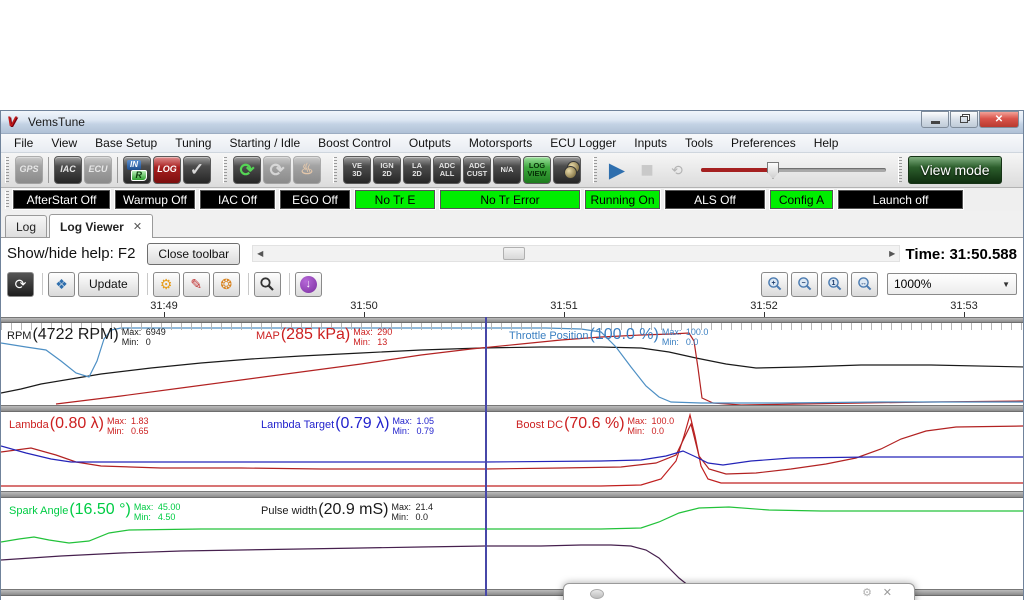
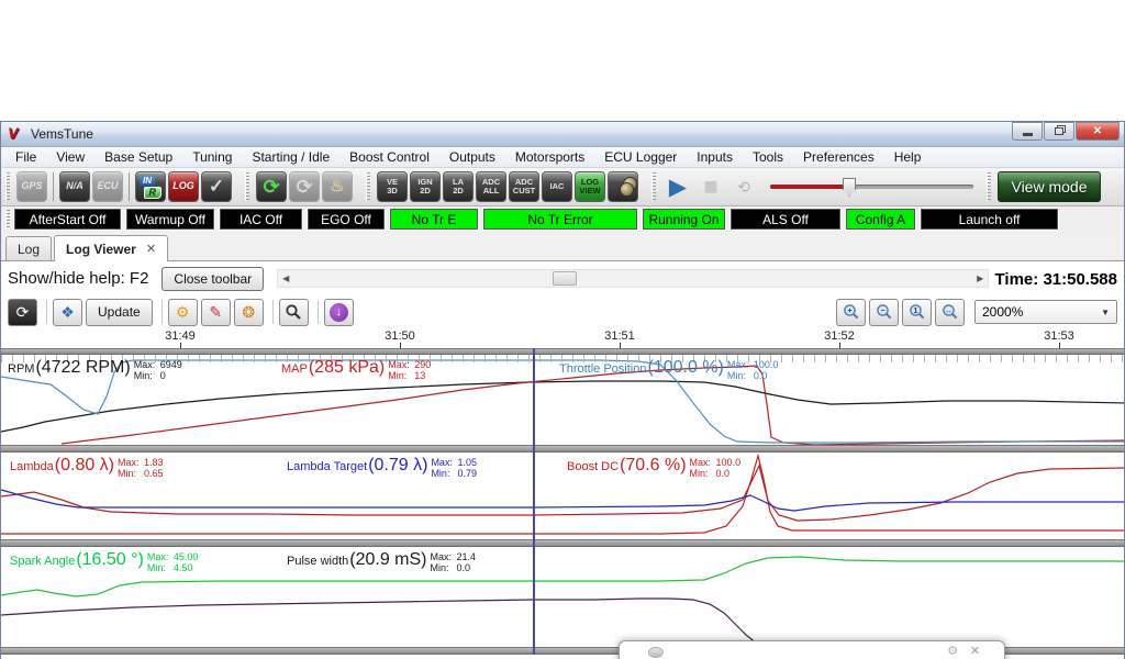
  V
  VemsTune
  ✕
  File
  View
  Base Setup
  Tuning
  Starting / Idle
  Boost Control
  Outputs
  Motorsports
  ECU Logger
  Inputs
  Tools
  Preferences
  Help
  GPS
- IAC
+ N/A
  ECU
  IN
  R
  LOG
  ✓
  ⟳
  ⟳
  ♨
  VE
  3D
  IGN
  2D
  LA
  2D
  ADC
  ALL
  ADC
  CUST
- N/A
+ IAC
  LOG
  VIEW
  ▶
  ■
  ⟲
  View mode
  AfterStart Off
  Warmup Off
  IAC Off
  EGO Off
  No Tr E
  No Tr Error
  Running On
  ALS Off
  Config A
  Launch off
  Log
  Log Viewer
  ✕
  Show/hide help: F2
  Close toolbar
  ◀
  ▶
  Time: 31:50.588
  ⟳
  ❖
  Update
  ⚙
  ✎
  ❂
  ↓
- 1000%
+ 2000%
  ▼
  31:49
  31:50
  31:51
  31:52
  31:53
  RPM
  (4722 RPM)
  Max: 6949
  Min: 0
  MAP
  (285 kPa)
  Max: 290
  Min: 13
  Throttle Position
  (100.0 %)
  Max: 100.0
  Min: 0.0
  Lambda
  (0.80 λ)
  Max: 1.83
  Min: 0.65
  Lambda Target
  (0.79 λ)
  Max: 1.05
  Min: 0.79
  Boost DC
  (70.6 %)
  Max: 100.0
  Min: 0.0
  Spark Angle
  (16.50 °)
  Max: 45.00
  Min: 4.50
  Pulse width
  (20.9 mS)
  Max: 21.4
  Min: 0.0
  ⚙
  ✕
